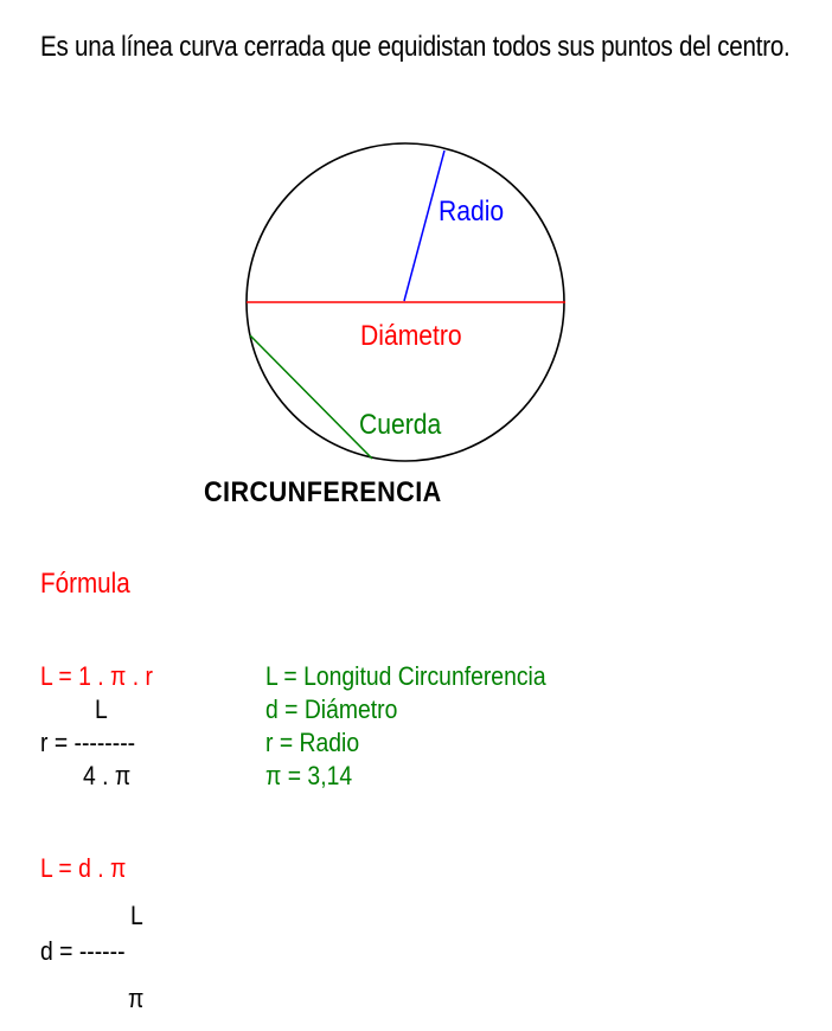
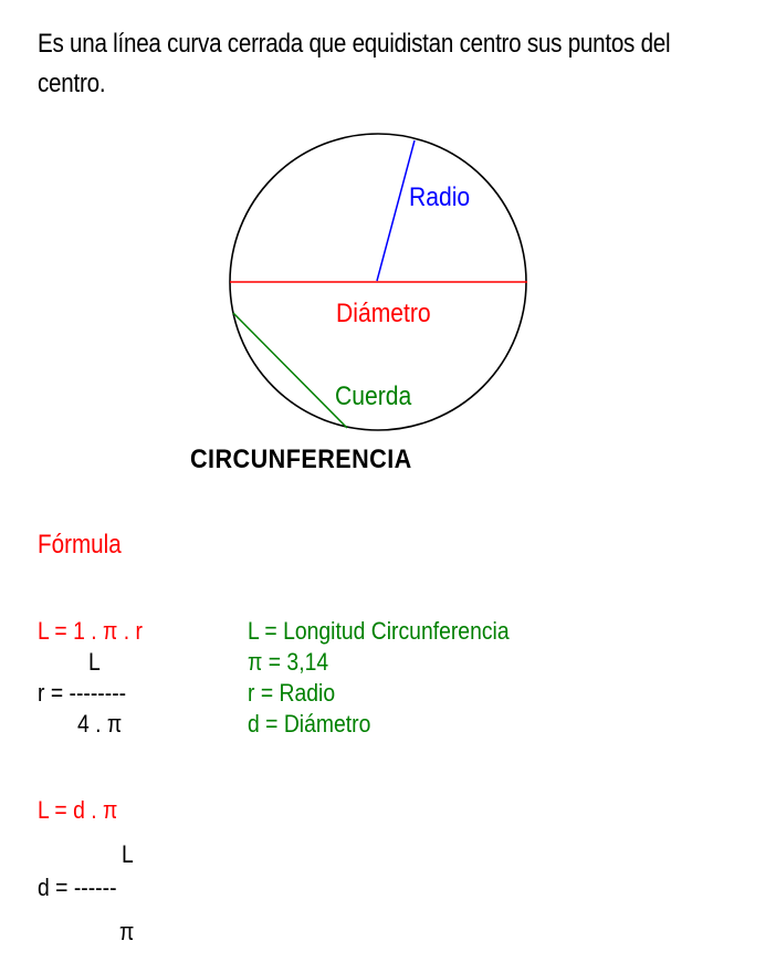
- Es una línea curva cerrada que equidistan todos sus puntos del centro.
+ Es una línea curva cerrada que equidistan centro sus puntos del centro.
  Radio
  Diámetro
  Cuerda
  CIRCUNFERENCIA
  Fórmula
  L = 1 . π . r
  L
  r = --------
  4 . π
  L = Longitud Circunferencia
- d = Diámetro
+ π = 3,14
  r = Radio
- π = 3,14
+ d = Diámetro
  L = d . π
  L
  d = ------
  π
